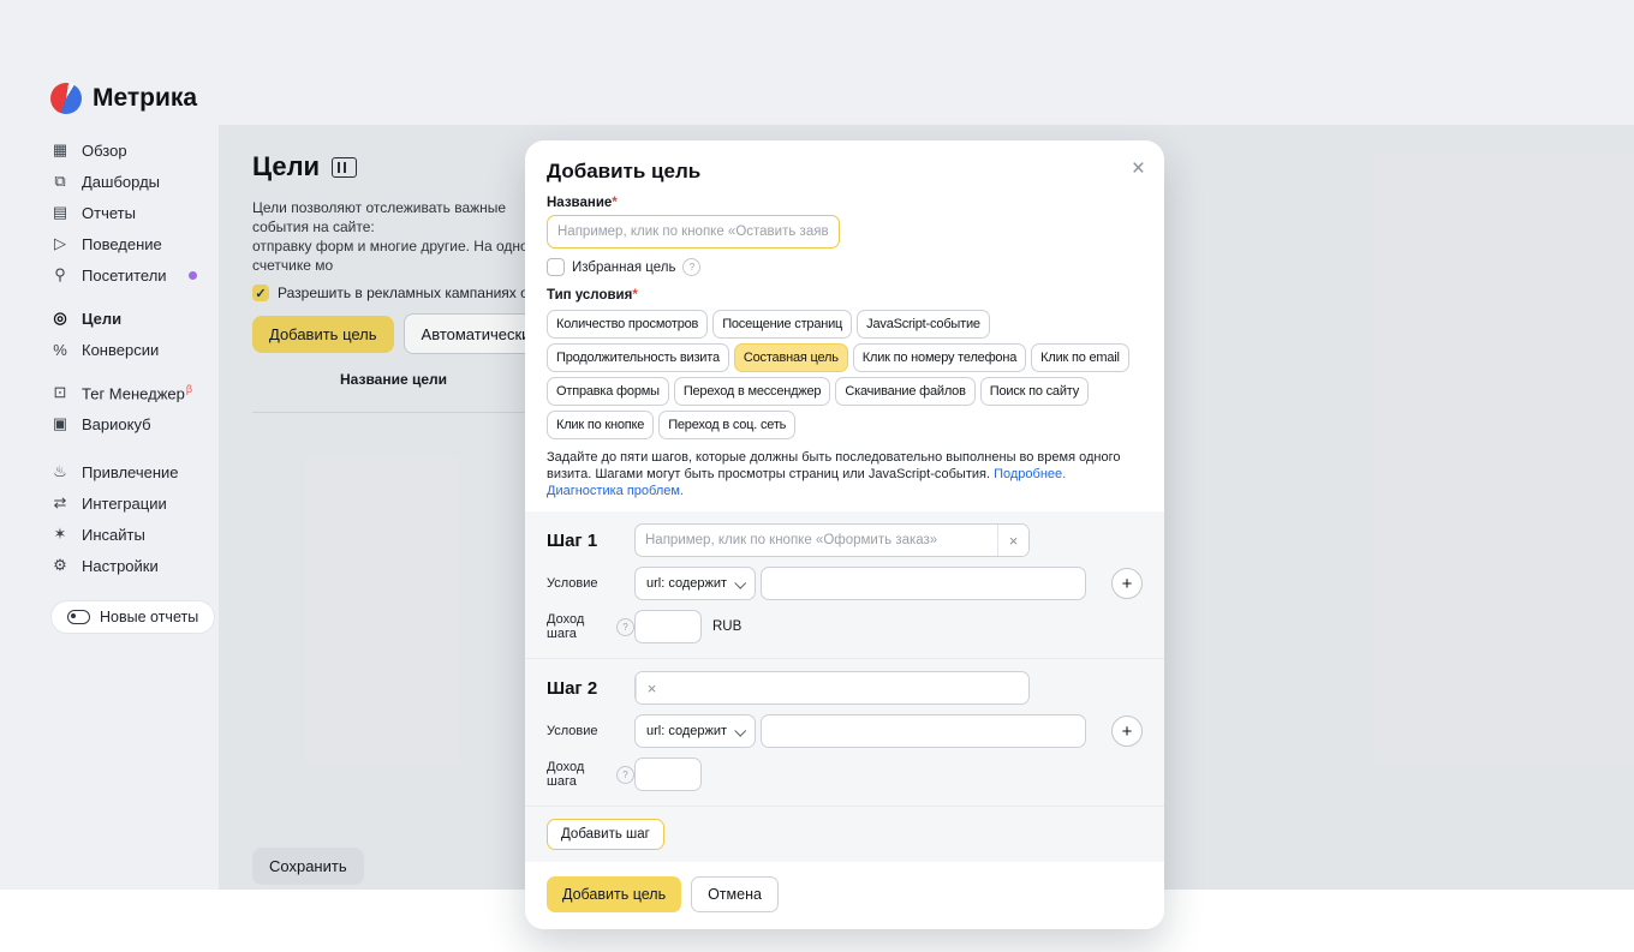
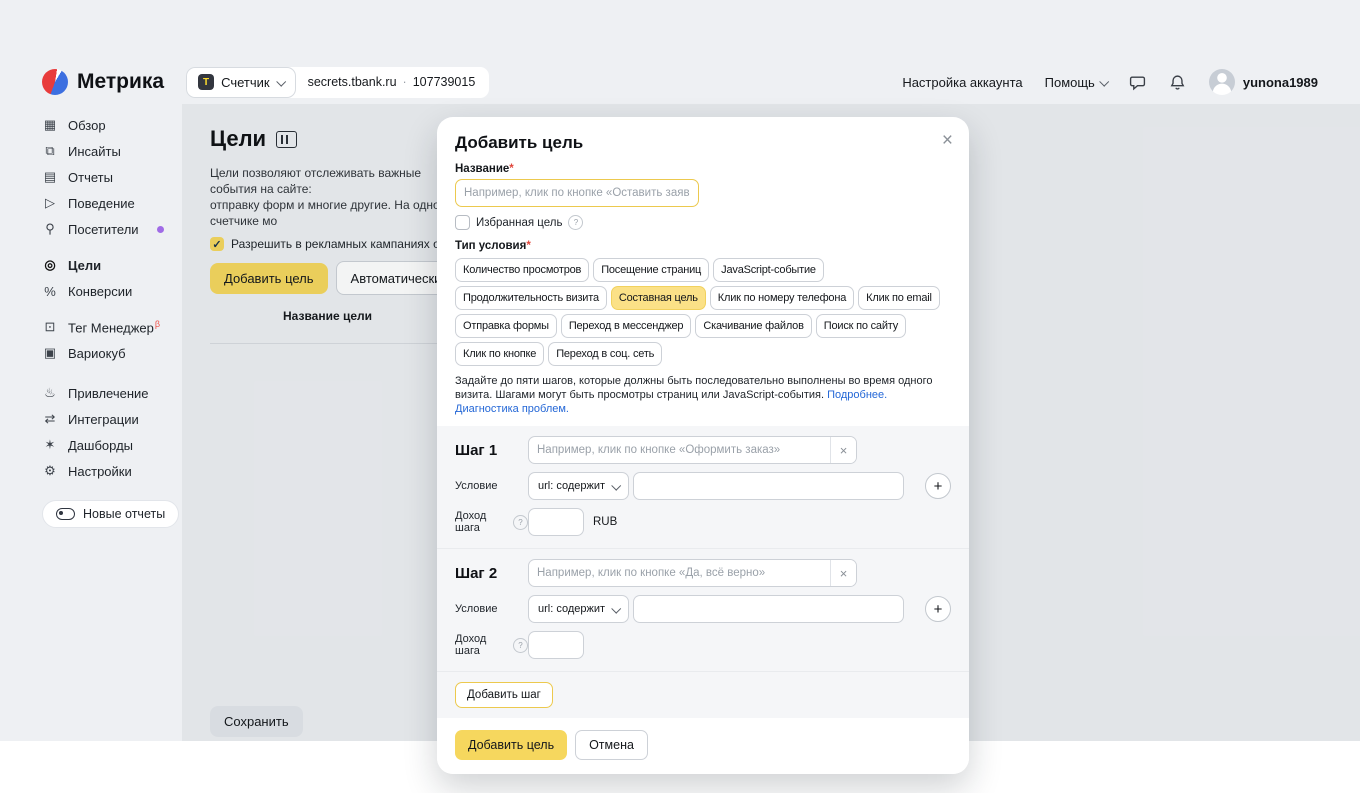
  Метрика
+ T
+ Счетчик
+ secrets.tbank.ru
+ ·
+ 107739015
+ Настройка аккаунта
+ Помощь
+ yunona1989
  ▦
  Обзор
  ⧉
- Дашборды
+ Инсайты
  ▤
  Отчеты
  ▷
  Поведение
  ⚲
  Посетители
  ◎
  Цели
  %
  Конверсии
  ⊡
  Тег Менеджерβ
  ▣
  Вариокуб
  ♨
  Привлечение
  ⇄
  Интеграции
  ✶
- Инсайты
+ Дашборды
  ⚙
  Настройки
  Новые отчеты
  Цели
  Цели позволяют отслеживать важные события на сайте:
  отправку форм и многие другие. На одн счетчике мо
  ✓
  Разрешить в рекламных кампаниях
  Добавить цель
  Название цели
  Сохранить
  Добавить цель
  ×
  Название*
  Например, клик по кнопке «Оставить заяв
  Избранная цель
  ?
  Тип условия*
  Количество просмотров
  Посещение страниц
  JavaScript-событие
  Продолжительность визита
  Составная цель
  Клик по номеру телефона
  Клик по email
  Отправка формы
  Переход в мессенджер
  Скачивание файлов
  Поиск по сайту
  Клик по кнопке
  Переход в соц. сеть
  Задайте до пяти шагов, которые должны быть последовательно выполнены во время одного визита. Шагами могут быть просмотры страниц или JavaScript-события. Подробнее. Диагностика проблем.
  Шаг 1
  Например, клик по кнопке «Оформить заказ»
  ×
  Условие
  url: содержит
  +
  Доход шага
  ?
  RUB
  Шаг 2
+ Например, клик по кнопке «Да, всё верно»
  ×
  Условие
  url: содержит
  +
  Доход шага
  ?
  Добавить шаг
  Добавить цель
  Отмена
